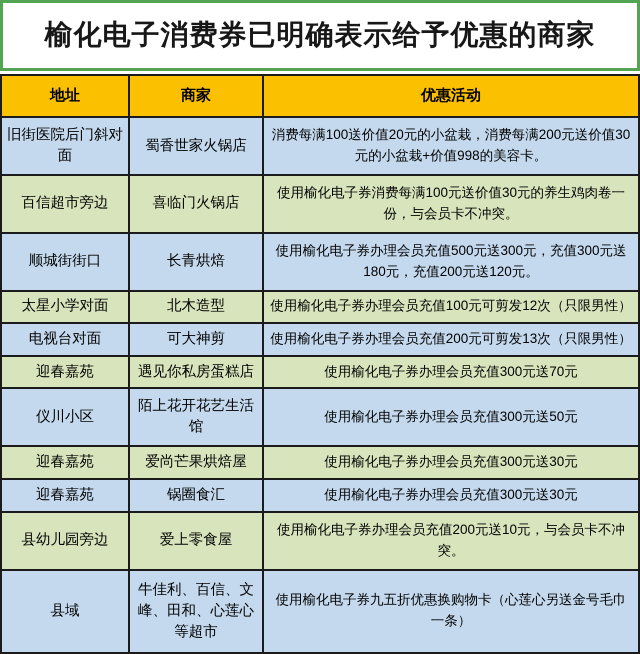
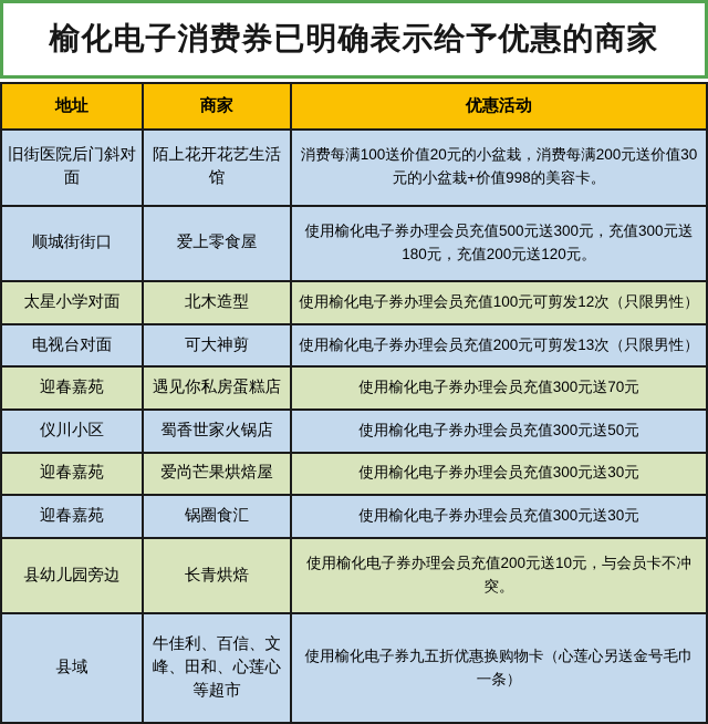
  榆化电子消费券已明确表示给予优惠的商家
  地址	商家	优惠活动
- 旧街医院后门斜对面	蜀香世家火锅店	消费每满100送价值20元的小盆栽，消费每满200元送价值30元的小盆栽+价值998的美容卡。
+ 旧街医院后门斜对面	陌上花开花艺生活馆	消费每满100送价值20元的小盆栽，消费每满200元送价值30元的小盆栽+价值998的美容卡。
- 百信超市旁边	喜临门火锅店	使用榆化电子券消费每满100元送价值30元的养生鸡肉卷一份，与会员卡不冲突。
- 顺城街街口	长青烘焙	使用榆化电子券办理会员充值500元送300元，充值300元送180元，充值200元送120元。
+ 顺城街街口	爱上零食屋	使用榆化电子券办理会员充值500元送300元，充值300元送180元，充值200元送120元。
  太星小学对面	北木造型	使用榆化电子券办理会员充值100元可剪发12次（只限男性）
  电视台对面	可大神剪	使用榆化电子券办理会员充值200元可剪发13次（只限男性）
  迎春嘉苑	遇见你私房蛋糕店	使用榆化电子券办理会员充值300元送70元
- 仪川小区	陌上花开花艺生活馆	使用榆化电子券办理会员充值300元送50元
+ 仪川小区	蜀香世家火锅店	使用榆化电子券办理会员充值300元送50元
  迎春嘉苑	爱尚芒果烘焙屋	使用榆化电子券办理会员充值300元送30元
  迎春嘉苑	锅圈食汇	使用榆化电子券办理会员充值300元送30元
- 县幼儿园旁边	爱上零食屋	使用榆化电子券办理会员充值200元送10元，与会员卡不冲突。
+ 县幼儿园旁边	长青烘焙	使用榆化电子券办理会员充值200元送10元，与会员卡不冲突。
  县域	牛佳利、百信、文峰、田和、心莲心等超市	使用榆化电子券九五折优惠换购物卡（心莲心另送金号毛巾一条）
